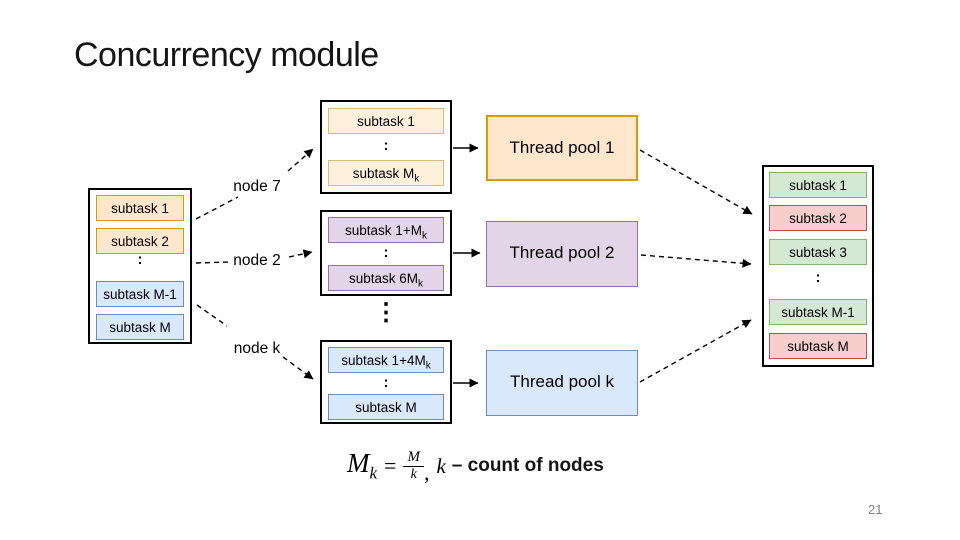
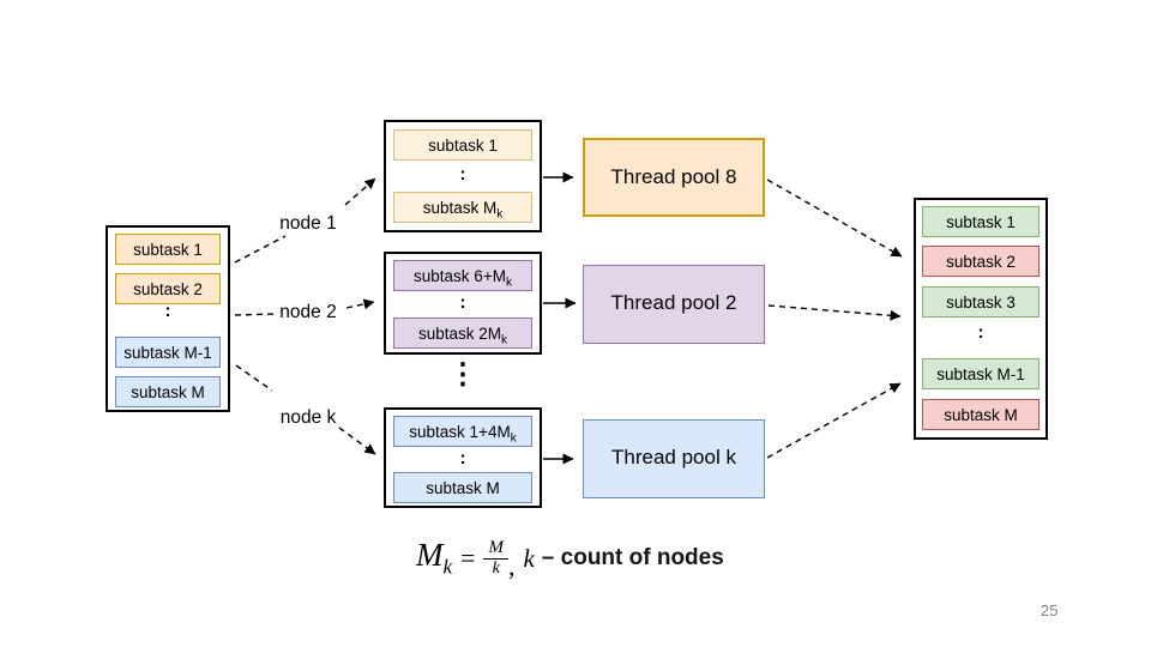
- Concurrency module
  subtask 1
  subtask 2
  :
  subtask M-1
  subtask M
- node 7
+ node 1
  node 2
  node k
  subtask 1
  :
  subtask Mk
- subtask 1+Mk
+ subtask 6+Mk
  :
- subtask 6Mk
+ subtask 2Mk
  ⋮
  subtask 1+4Mk
  :
  subtask M
- Thread pool 1
+ Thread pool 8
  Thread pool 2
  Thread pool k
  subtask 1
  subtask 2
  subtask 3
  :
  subtask M-1
  subtask M
  Mk
  =
  M
  k
  ,
  k
  – count of nodes
- 21
+ 25
